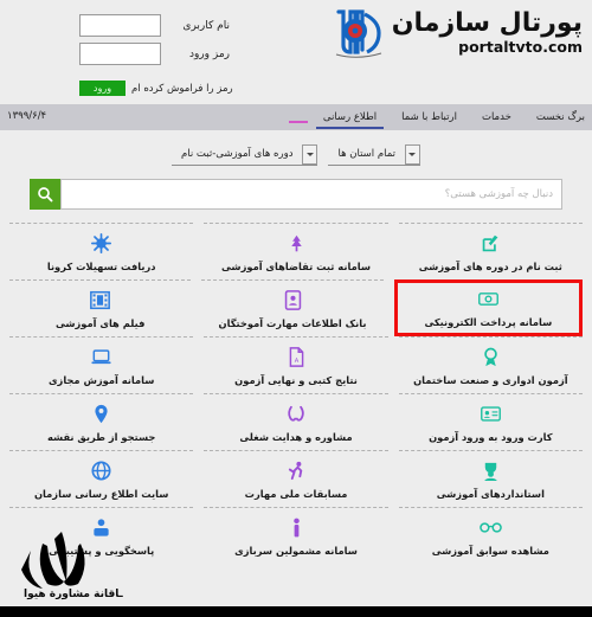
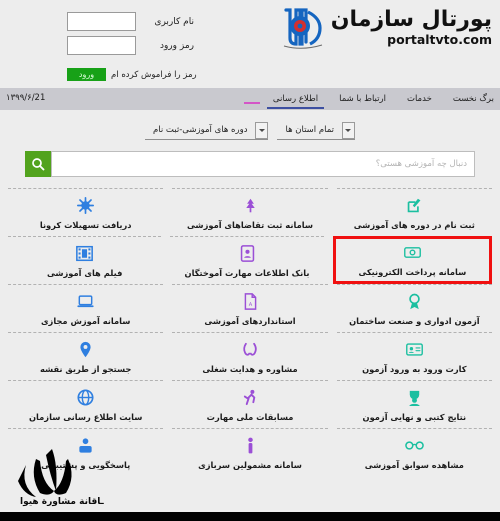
  پورتال سازمان
  portaltvto.com
  نام کاربری
  رمز ورود
  رمز را فراموش کرده ام
  ورود
  برگ نخست
  خدمات
  ارتباط با شما
  اطلاع رسانی
- ۱۳۹۹/۶/۴
+ ۱۳۹۹/۶/21
  تمام استان ها
  دوره های آموزشی-ثبت نام
  دنبال چه آموزشی هستی؟
  ثبت نام در دوره های آموزشی
  سامانه ثبت تقاضاهای آموزشی
  دریافت تسهیلات کرونا
  سامانه پرداخت الکترونیکی
  بانک اطلاعات مهارت آموختگان
  فیلم های آموزشی
  آزمون ادواری و صنعت ساختمان
- نتایج کتبی و نهایی آزمون
+ استانداردهای آموزشی
  سامانه آموزش مجازی
  کارت ورود به ورود آزمون
  مشاوره و هدایت شغلی
  جستجو از طریق نقشه
- استانداردهای آموزشی
+ نتایج کتبی و نهایی آزمون
  مسابقات ملی مهارت
  سایت اطلاع رسانی سازمان
  مشاهده سوابق آموزشی
  سامانه مشمولین سربازی
  پاسخگویی و پتیبی
  ـاقانة مشاورة هیوا
